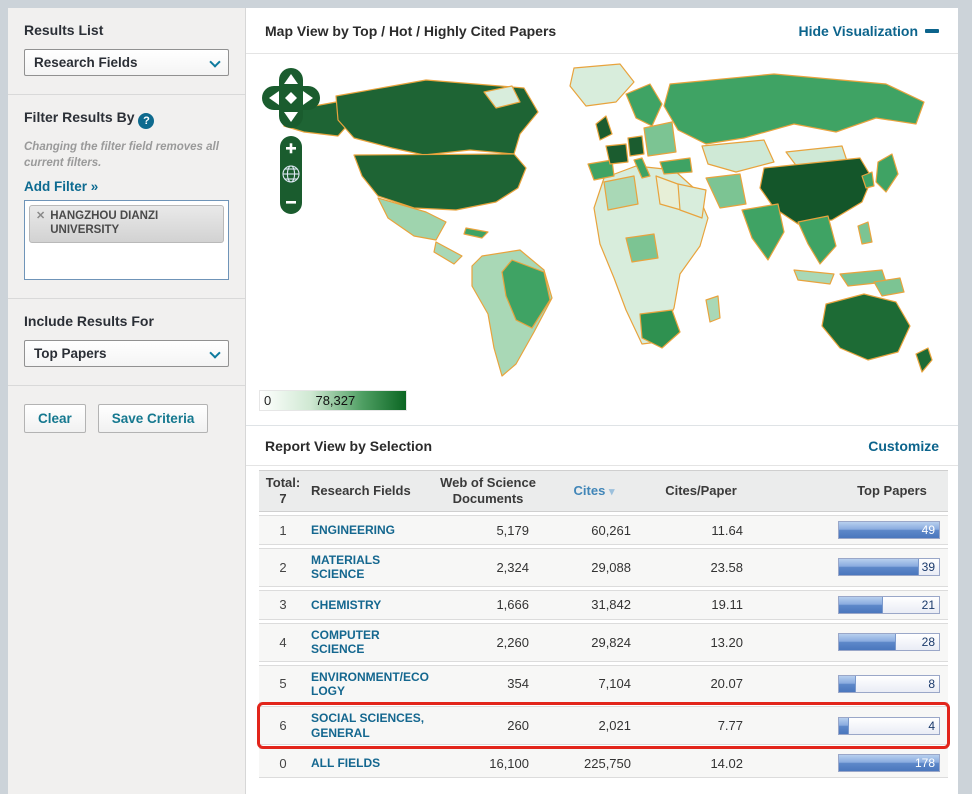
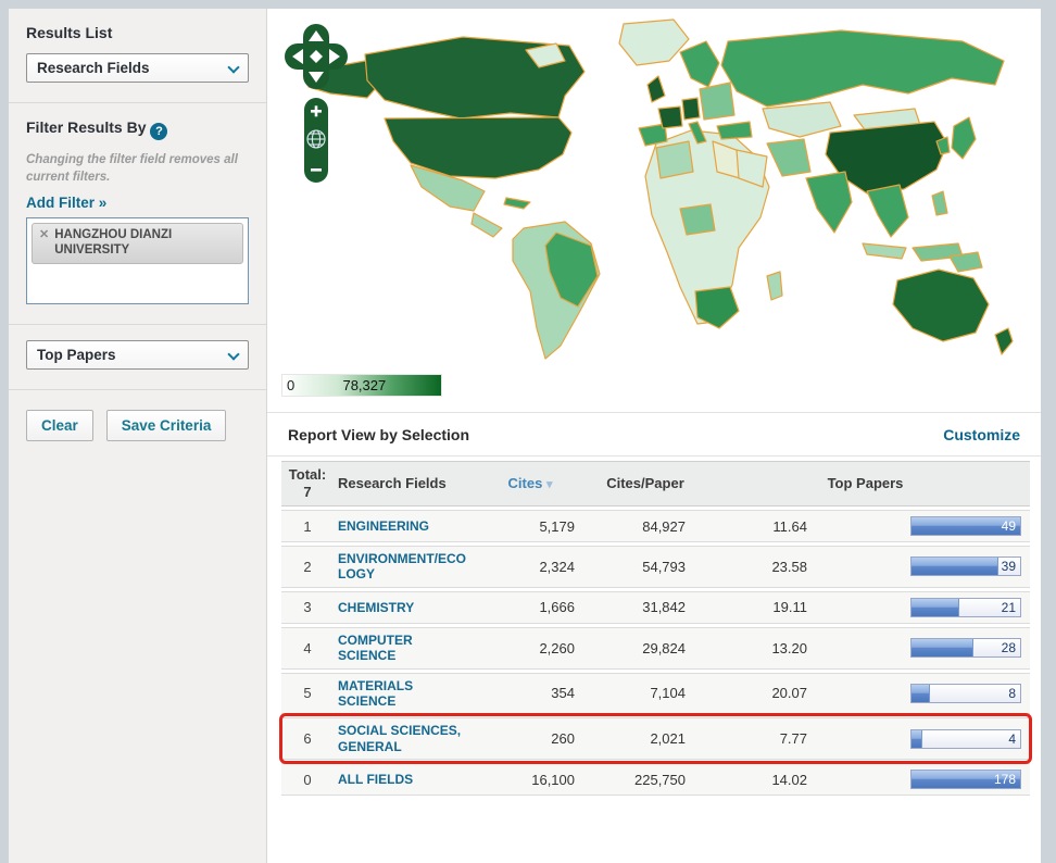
  Results List
  Research Fields
  Filter Results By ?
  Changing the filter field removes all current filters.
  Add Filter »
  ✕
  HANGZHOU DIANZI UNIVERSITY
- Include Results For
  Top Papers
  Clear
  Save Criteria
- Map View by Top / Hot / Highly Cited Papers
- Hide Visualization
  0
  78,327
  Report View by Selection
  Customize
  Total:
  7
  Research Fields
- Web of Science Documents
  Cites ▾
  Cites/Paper
  Top Papers
  1
  ENGINEERING
  5,179
- 60,261
+ 84,927
  11.64
  49
  2
- MATERIALS SCIENCE
+ ENVIRONMENT/ECOLOGY
  2,324
- 29,088
+ 54,793
  23.58
  39
  3
  CHEMISTRY
  1,666
  31,842
  19.11
  21
  4
  COMPUTER SCIENCE
  2,260
  29,824
  13.20
  28
  5
- ENVIRONMENT/ECOLOGY
+ MATERIALS SCIENCE
  354
  7,104
  20.07
  8
  6
  SOCIAL SCIENCES, GENERAL
  260
  2,021
  7.77
  4
  0
  ALL FIELDS
  16,100
  225,750
  14.02
  178
